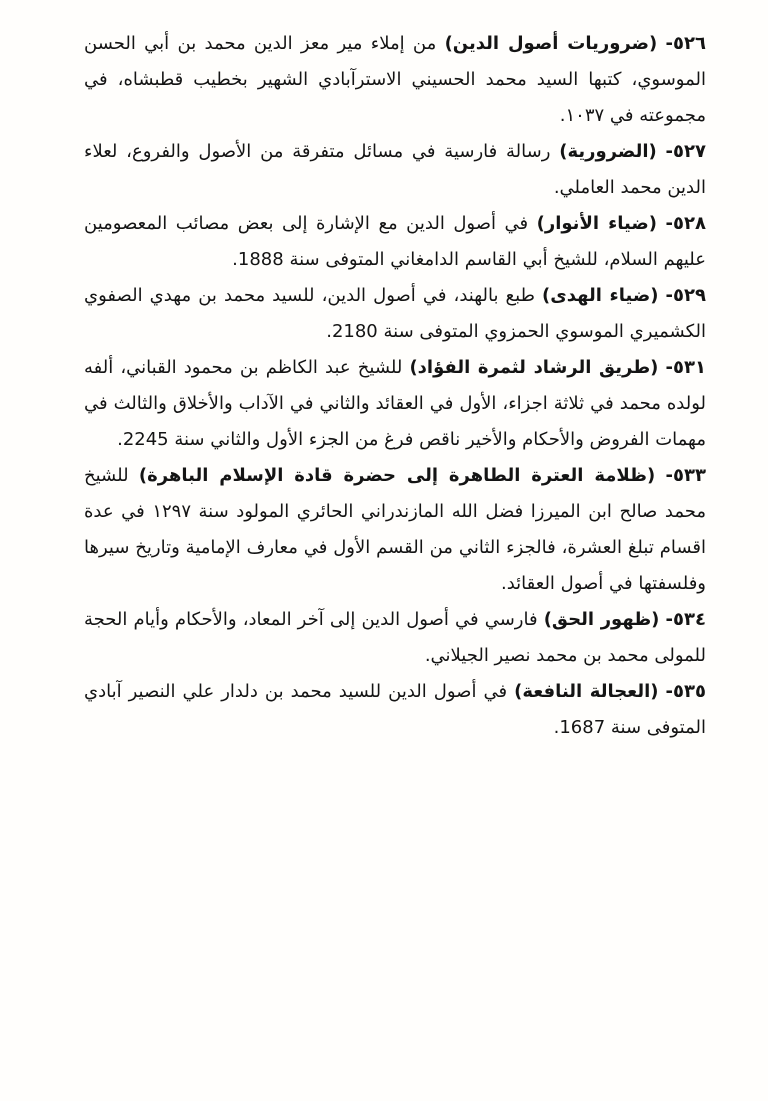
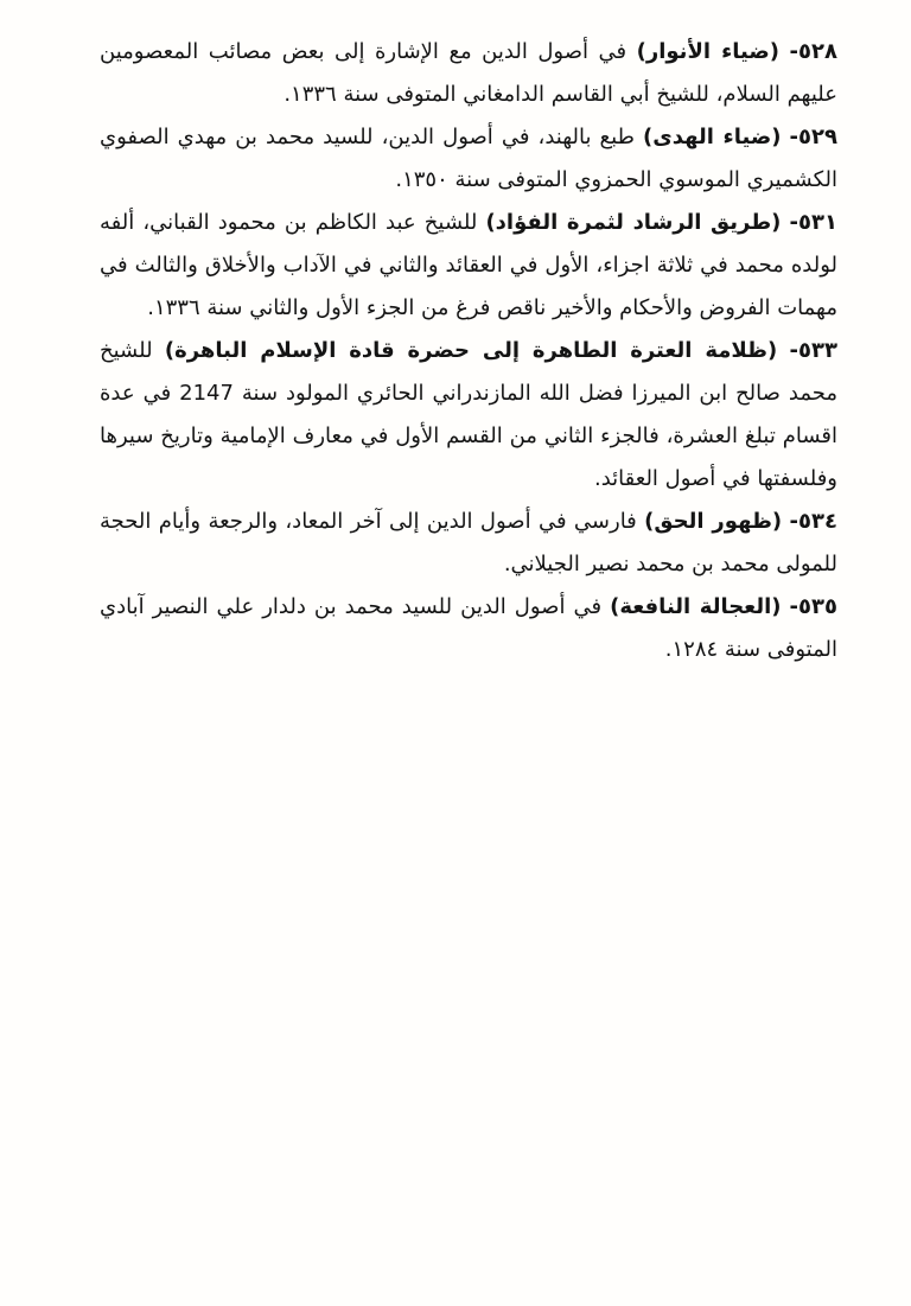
- ٥٢٦- (ضروريات أصول الدين) من إملاء مير معز الدين محمد بن أبي الحسن الموسوي، كتبها السيد محمد الحسيني الاسترآبادي الشهير بخطيب قطبشاه، في مجموعته في ١٠٣٧.
- ٥٢٧- (الضرورية) رسالة فارسية في مسائل متفرقة من الأصول والفروع، لعلاء الدين محمد العاملي.
- ٥٢٨- (ضياء الأنوار) في أصول الدين مع الإشارة إلى بعض مصائب المعصومين عليهم السلام، للشيخ أبي القاسم الدامغاني المتوفى سنة 1888.
+ ٥٢٨- (ضياء الأنوار) في أصول الدين مع الإشارة إلى بعض مصائب المعصومين عليهم السلام، للشيخ أبي القاسم الدامغاني المتوفى سنة ١٣٣٦.
- ٥٢٩- (ضياء الهدى) طبع بالهند، في أصول الدين، للسيد محمد بن مهدي الصفوي الكشميري الموسوي الحمزوي المتوفى سنة 2180.
+ ٥٢٩- (ضياء الهدى) طبع بالهند، في أصول الدين، للسيد محمد بن مهدي الصفوي الكشميري الموسوي الحمزوي المتوفى سنة ١٣٥٠.
- ٥٣١- (طريق الرشاد لثمرة الفؤاد) للشيخ عبد الكاظم بن محمود القباني، ألفه لولده محمد في ثلاثة اجزاء، الأول في العقائد والثاني في الآداب والأخلاق والثالث في مهمات الفروض والأحكام والأخير ناقص فرغ من الجزء الأول والثاني سنة 2245.
+ ٥٣١- (طريق الرشاد لثمرة الفؤاد) للشيخ عبد الكاظم بن محمود القباني، ألفه لولده محمد في ثلاثة اجزاء، الأول في العقائد والثاني في الآداب والأخلاق والثالث في مهمات الفروض والأحكام والأخير ناقص فرغ من الجزء الأول والثاني سنة ١٣٣٦.
- ٥٣٣- (ظلامة العترة الطاهرة إلى حضرة قادة الإسلام الباهرة) للشيخ محمد صالح ابن الميرزا فضل الله المازندراني الحائري المولود سنة ١٢٩٧ في عدة اقسام تبلغ العشرة، فالجزء الثاني من القسم الأول في معارف الإمامية وتاريخ سيرها وفلسفتها في أصول العقائد.
+ ٥٣٣- (ظلامة العترة الطاهرة إلى حضرة قادة الإسلام الباهرة) للشيخ محمد صالح ابن الميرزا فضل الله المازندراني الحائري المولود سنة 2147 في عدة اقسام تبلغ العشرة، فالجزء الثاني من القسم الأول في معارف الإمامية وتاريخ سيرها وفلسفتها في أصول العقائد.
- ٥٣٤- (ظهور الحق) فارسي في أصول الدين إلى آخر المعاد، والأحكام وأيام الحجة للمولى محمد بن محمد نصير الجيلاني.
+ ٥٣٤- (ظهور الحق) فارسي في أصول الدين إلى آخر المعاد، والرجعة وأيام الحجة للمولى محمد بن محمد نصير الجيلاني.
- ٥٣٥- (العجالة النافعة) في أصول الدين للسيد محمد بن دلدار علي النصير آبادي المتوفى سنة 1687.
+ ٥٣٥- (العجالة النافعة) في أصول الدين للسيد محمد بن دلدار علي النصير آبادي المتوفى سنة ١٢٨٤.
